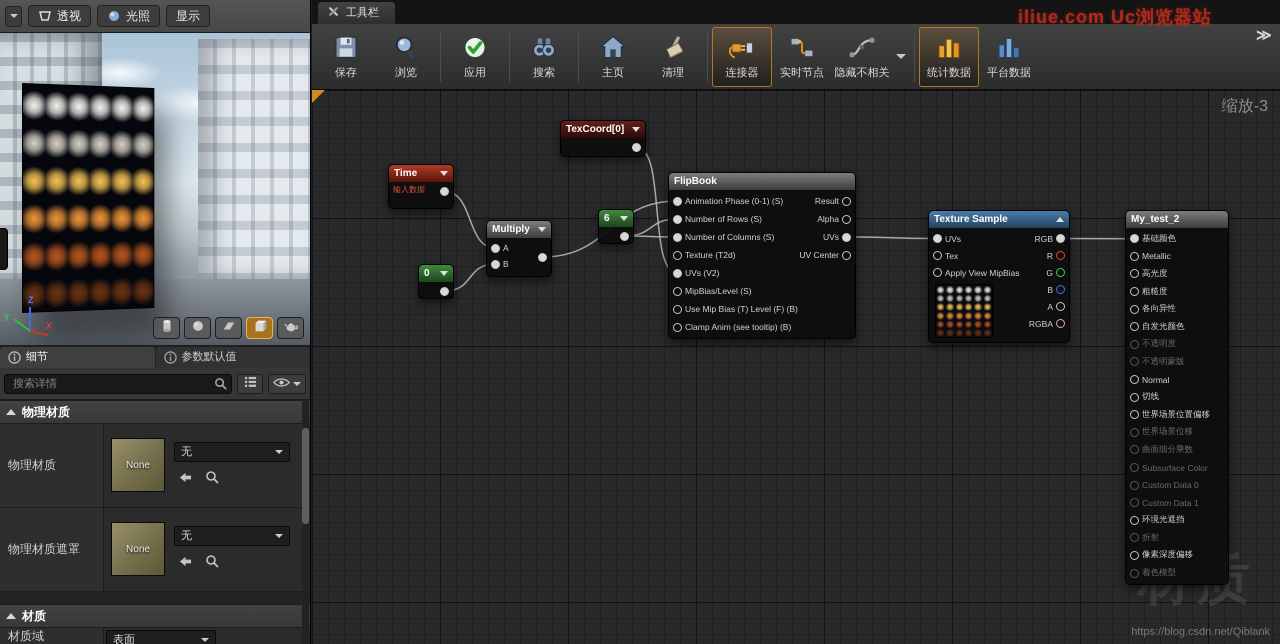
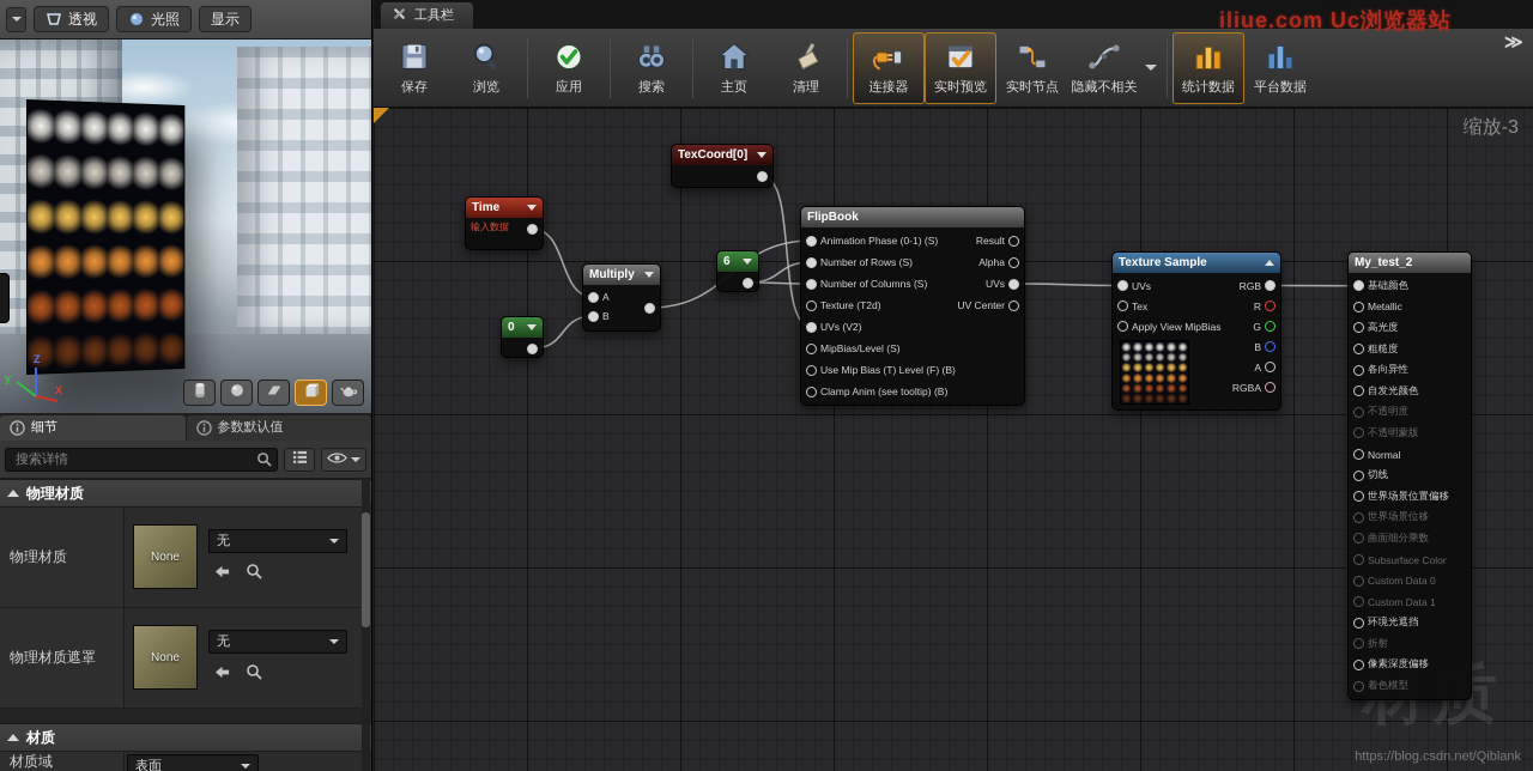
  透视
  光照
  显示
  Z
  y
  X
  细节
  参数默认值
  搜索详情
  物理材质
  物理材质
  None
  无
  物理材质遮罩
  None
  无
  材质
  材质域
  表面
  工具栏
  保存
  浏览
  应用
  搜索
  主页
  清理
  连接器
+ 实时预览
  实时节点
  隐藏不相关
  统计数据
  平台数据
  ≫
  缩放-3
  https://blog.csdn.net/Qiblank
  TexCoord[0]
  Time
  输入数据
  0
  Multiply
  A
  B
  6
  FlipBook
  Animation Phase (0-1) (S)
  Number of Rows (S)
  Number of Columns (S)
  Texture (T2d)
  UVs (V2)
  MipBias/Level (S)
  Use Mip Bias (T) Level (F) (B)
  Clamp Anim (see tooltip) (B)
  Result
  Alpha
  UVs
  UV Center
  Texture Sample
  UVs
  Tex
  Apply View MipBias
  RGB
  R
  G
  B
  A
  RGBA
  My_test_2
  基础颜色
  Metallic
  高光度
  粗糙度
  各向异性
  自发光颜色
  不透明度
  不透明蒙版
  Normal
  切线
  世界场景位置偏移
  世界场景位移
  曲面细分乘数
  Subsurface Color
  Custom Data 0
  Custom Data 1
  环境光遮挡
  折射
  像素深度偏移
  着色模型
  iliue.com Uc浏览器站
